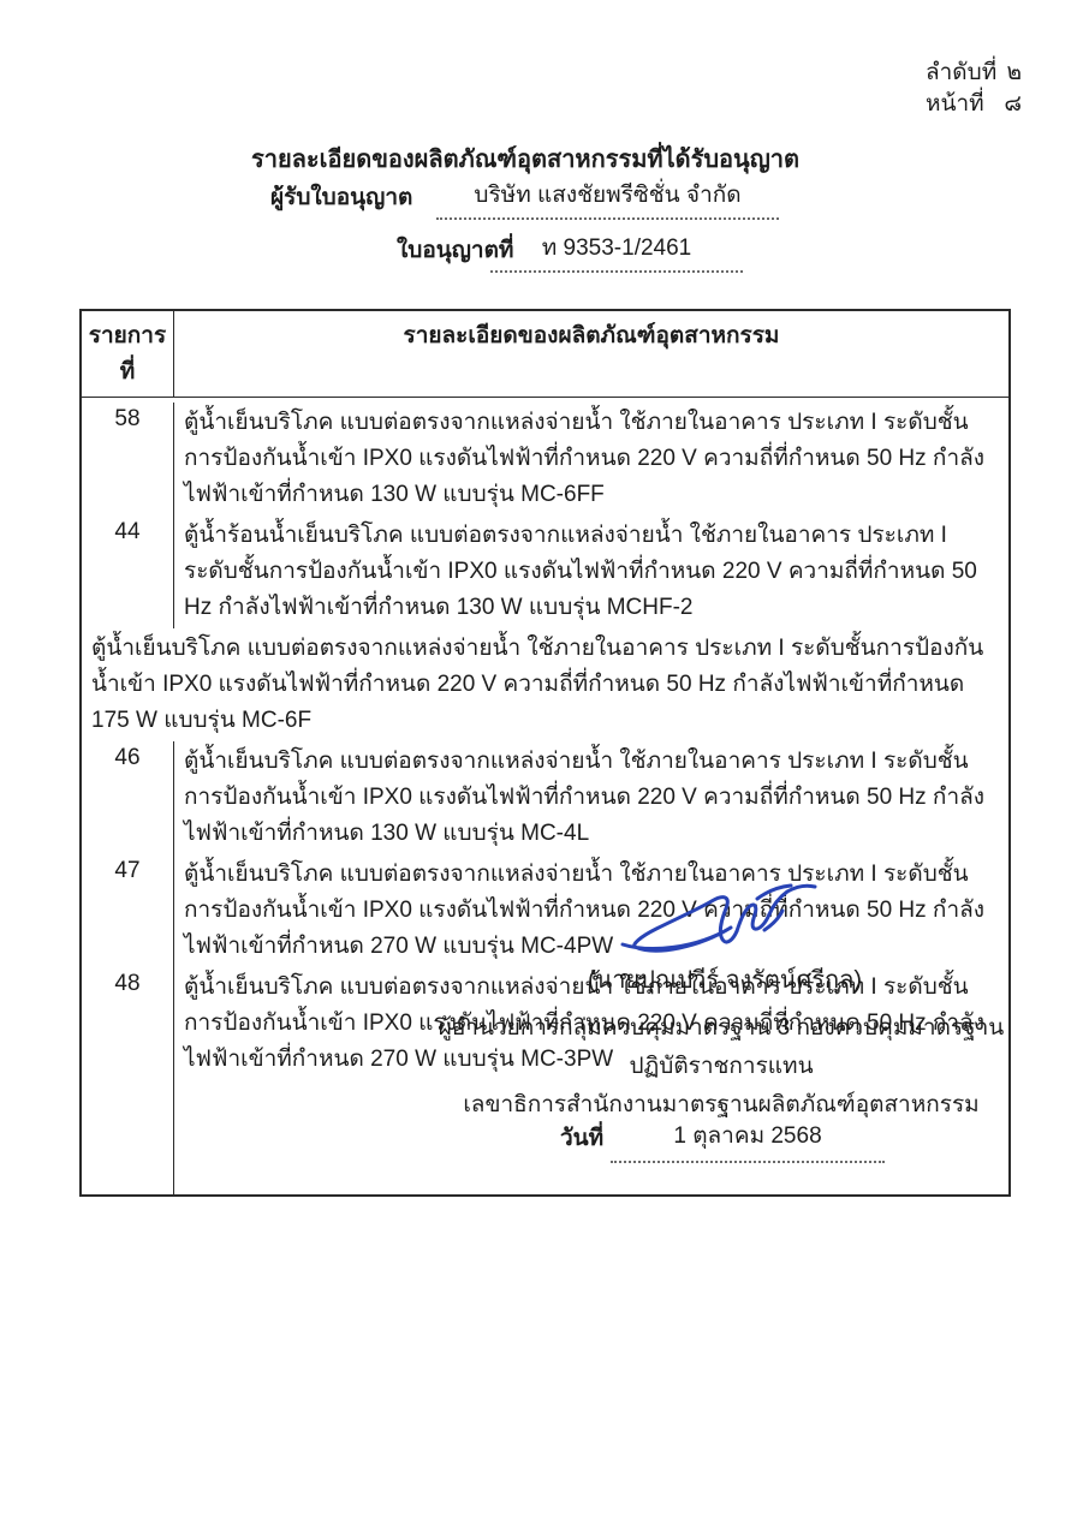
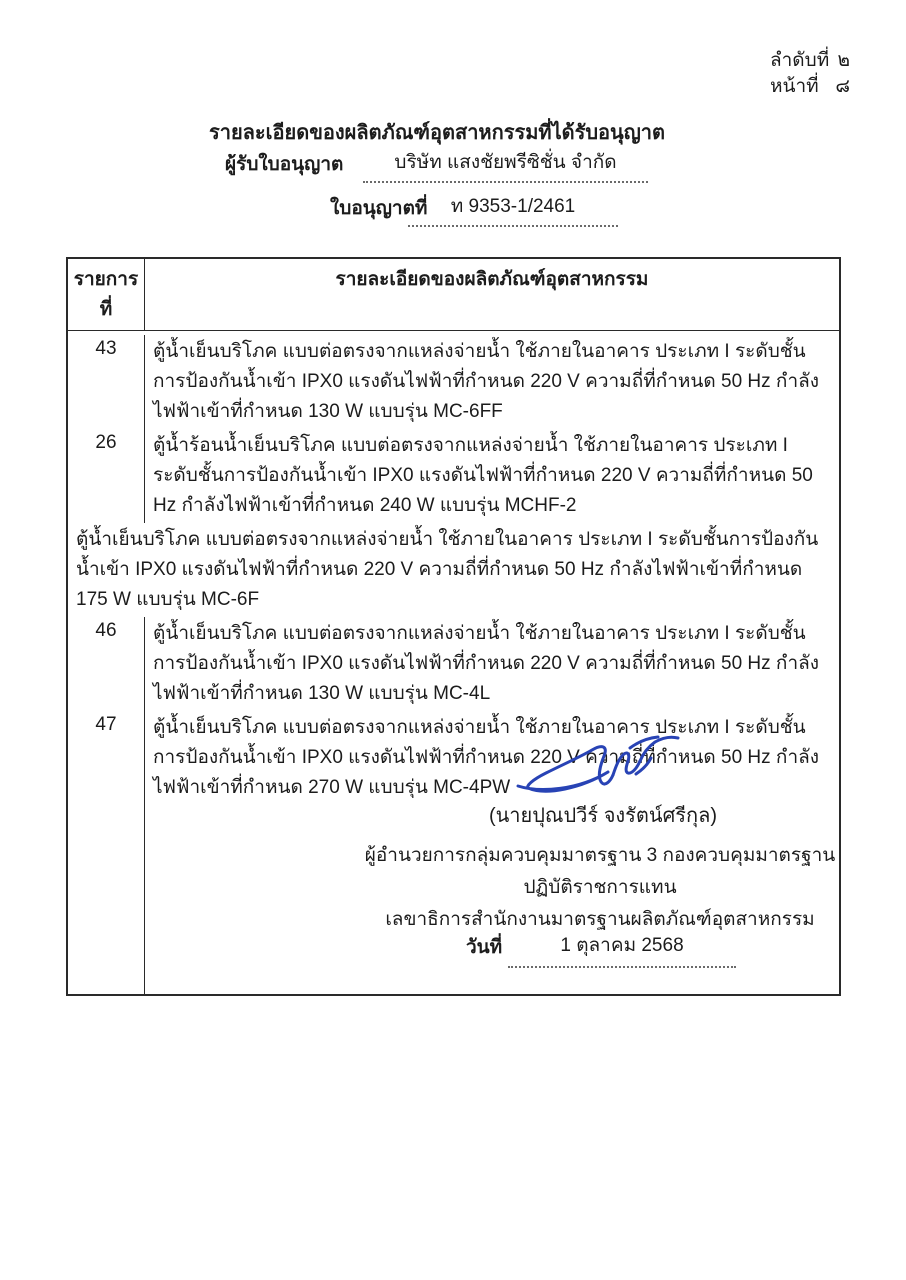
  ลำดับที่
  ๒
  หน้าที่
  ๘
  รายละเอียดของผลิตภัณฑ์อุตสาหกรรมที่ได้รับอนุญาต
  ผู้รับใบอนุญาต
  บริษัท แสงชัยพรีซิชั่น จำกัด
  ใบอนุญาตที่
  ท 9353-1/2461
  รายการที่
  รายละเอียดของผลิตภัณฑ์อุตสาหกรรม
- 58
+ 43
  ตู้น้ำเย็นบริโภค แบบต่อตรงจากแหล่งจ่ายน้ำ ใช้ภายในอาคาร ประเภท I ระดับชั้นการป้องกันน้ำเข้า IPX0 แรงดันไฟฟ้าที่กำหนด 220 V ความถี่ที่กำหนด 50 Hz กำลังไฟฟ้าเข้าที่กำหนด 130 W แบบรุ่น MC-6FF
- 44
+ 26
- ตู้น้ำร้อนน้ำเย็นบริโภค แบบต่อตรงจากแหล่งจ่ายน้ำ ใช้ภายในอาคาร ประเภท I ระดับชั้นการป้องกันน้ำเข้า IPX0 แรงดันไฟฟ้าที่กำหนด 220 V ความถี่ที่กำหนด 50 Hz กำลังไฟฟ้าเข้าที่กำหนด 130 W แบบรุ่น MCHF-2
+ ตู้น้ำร้อนน้ำเย็นบริโภค แบบต่อตรงจากแหล่งจ่ายน้ำ ใช้ภายในอาคาร ประเภท I ระดับชั้นการป้องกันน้ำเข้า IPX0 แรงดันไฟฟ้าที่กำหนด 220 V ความถี่ที่กำหนด 50 Hz กำลังไฟฟ้าเข้าที่กำหนด 240 W แบบรุ่น MCHF-2
  ตู้น้ำเย็นบริโภค แบบต่อตรงจากแหล่งจ่ายน้ำ ใช้ภายในอาคาร ประเภท I ระดับชั้นการป้องกันน้ำเข้า IPX0 แรงดันไฟฟ้าที่กำหนด 220 V ความถี่ที่กำหนด 50 Hz กำลังไฟฟ้าเข้าที่กำหนด 175 W แบบรุ่น MC-6F
  46
  ตู้น้ำเย็นบริโภค แบบต่อตรงจากแหล่งจ่ายน้ำ ใช้ภายในอาคาร ประเภท I ระดับชั้นการป้องกันน้ำเข้า IPX0 แรงดันไฟฟ้าที่กำหนด 220 V ความถี่ที่กำหนด 50 Hz กำลังไฟฟ้าเข้าที่กำหนด 130 W แบบรุ่น MC-4L
  47
  ตู้น้ำเย็นบริโภค แบบต่อตรงจากแหล่งจ่ายน้ำ ใช้ภายในอาคาร ประเภท I ระดับชั้นการป้องกันน้ำเข้า IPX0 แรงดันไฟฟ้าที่กำหนด 220 V คามถี่ที่กำหนด 50 Hz กำลังไฟฟ้าเข้าที่กำหนด 270 W แบบรุ่น MC-4PW
- 48
- ตู้น้ำเย็นบริโภค แบบต่อตรงจากแหล่งจ่ายน้ำ ใช้ภายในอาคาร ประเภท I ระดับชั้นการป้องกันน้ำเข้า IPX0 แรงดันไฟฟ้าที่กำหนด 220 V ความถี่ที่กำหนด 50 Hz กำลังไฟฟ้าเข้าที่กำหนด 270 W แบบรุ่น MC-3PW
  (นายปุณปวีร์ จงรัตน์ศรีกุล)
  ผู้อำนวยการกลุ่มควบคุมมาตรฐาน 3 กองควบคุมมาตรฐาน
  ปฏิบัติราชการแทน
  เลขาธิการสำนักงานมาตรฐานผลิตภัณฑ์อุตสาหกรรม
  วันที่
  1 ตุลาคม 2568
